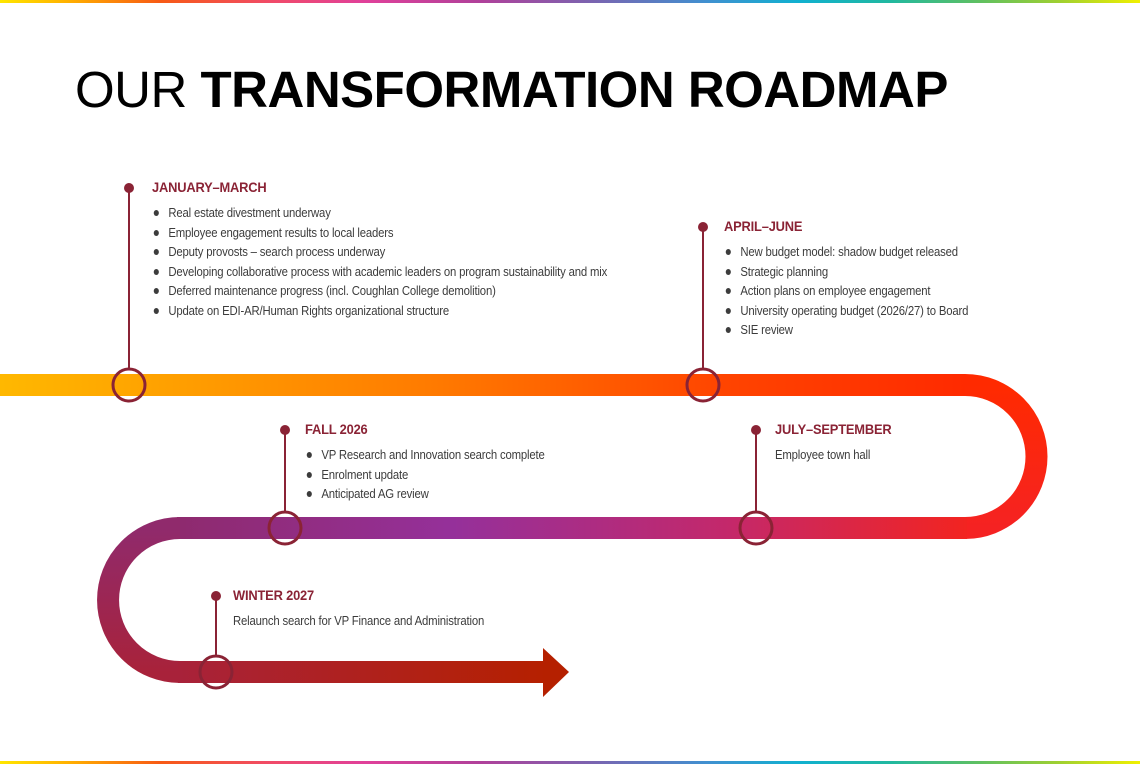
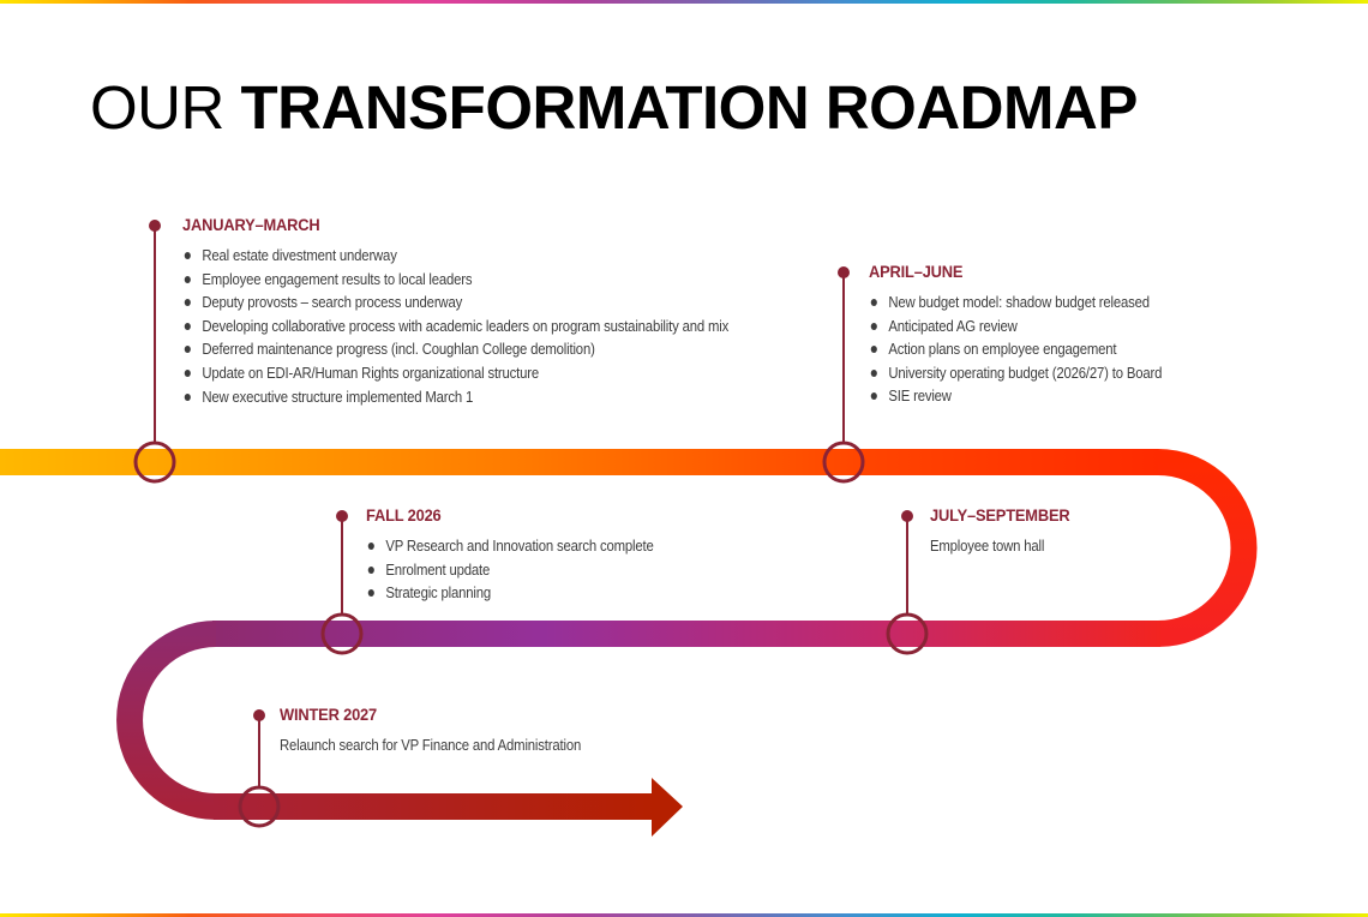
  OUR TRANSFORMATION ROADMAP
  JANUARY–MARCH
  Real estate divestment underway
  Employee engagement results to local leaders
  Deputy provosts – search process underway
  Developing collaborative process with academic leaders on program sustainability and mix
  Deferred maintenance progress (incl. Coughlan College demolition)
  Update on EDI-AR/Human Rights organizational structure
+ New executive structure implemented March 1
  APRIL–JUNE
  New budget model: shadow budget released
- Strategic planning
+ Anticipated AG review
  Action plans on employee engagement
  University operating budget (2026/27) to Board
  SIE review
  FALL 2026
  VP Research and Innovation search complete
  Enrolment update
- Anticipated AG review
+ Strategic planning
  JULY–SEPTEMBER
  Employee town hall
  WINTER 2027
  Relaunch search for VP Finance and Administration
